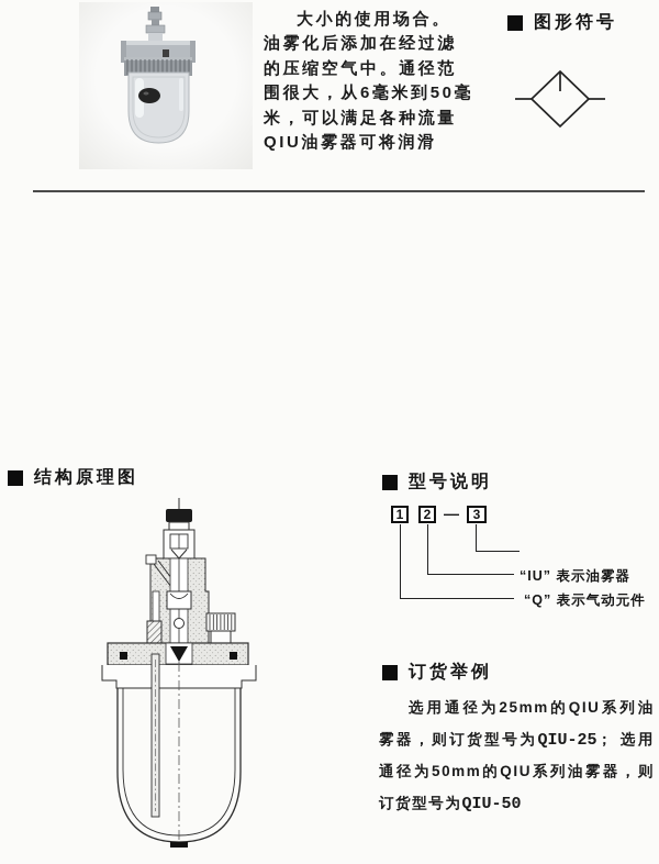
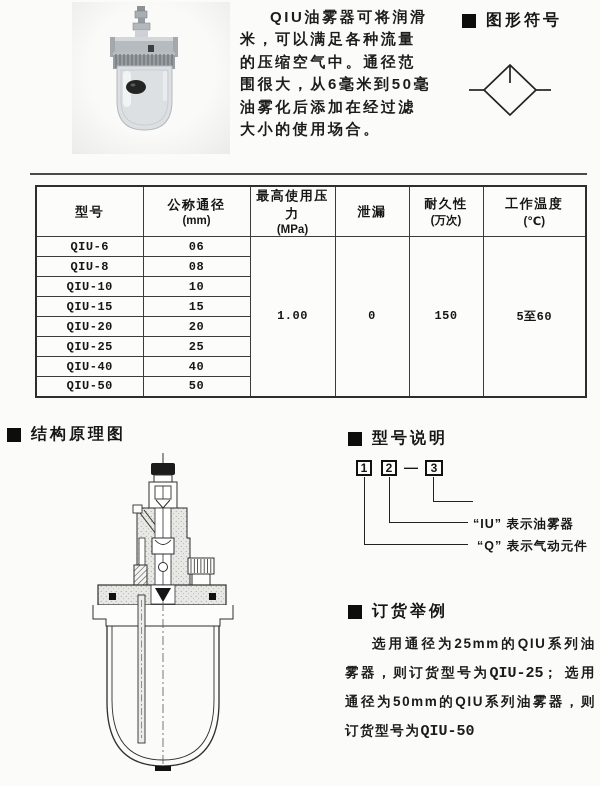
- 大小的使用场合。
+ QIU油雾器可将润滑
- 油雾化后添加在经过滤
+ 米，可以满足各种流量
  的压缩空气中。通径范
  围很大，从6毫米到50毫
- 米，可以满足各种流量
+ 油雾化后添加在经过滤
- QIU油雾器可将润滑
+ 大小的使用场合。
  图形符号
+ 型号	公称通径(mm)	最高使用压力(MPa)	泄漏	耐久性(万次)	工作温度(℃)
+ QIU-6	06	1.00	0	150	5至60
+ QIU-8	08
+ QIU-10	10
+ QIU-15	15
+ QIU-20	20
+ QIU-25	25
+ QIU-40	40
+ QIU-50	50
  结构原理图
  型号说明
  1
  2
  —
  3
  “IU” 表示油雾器
  “Q” 表示气动元件
  订货举例
  选用通径为25mm的QIU系列油雾器，则订货型号为QIU-25； 选用通径为50mm的QIU系列油雾器，则订货型号为QIU-50
